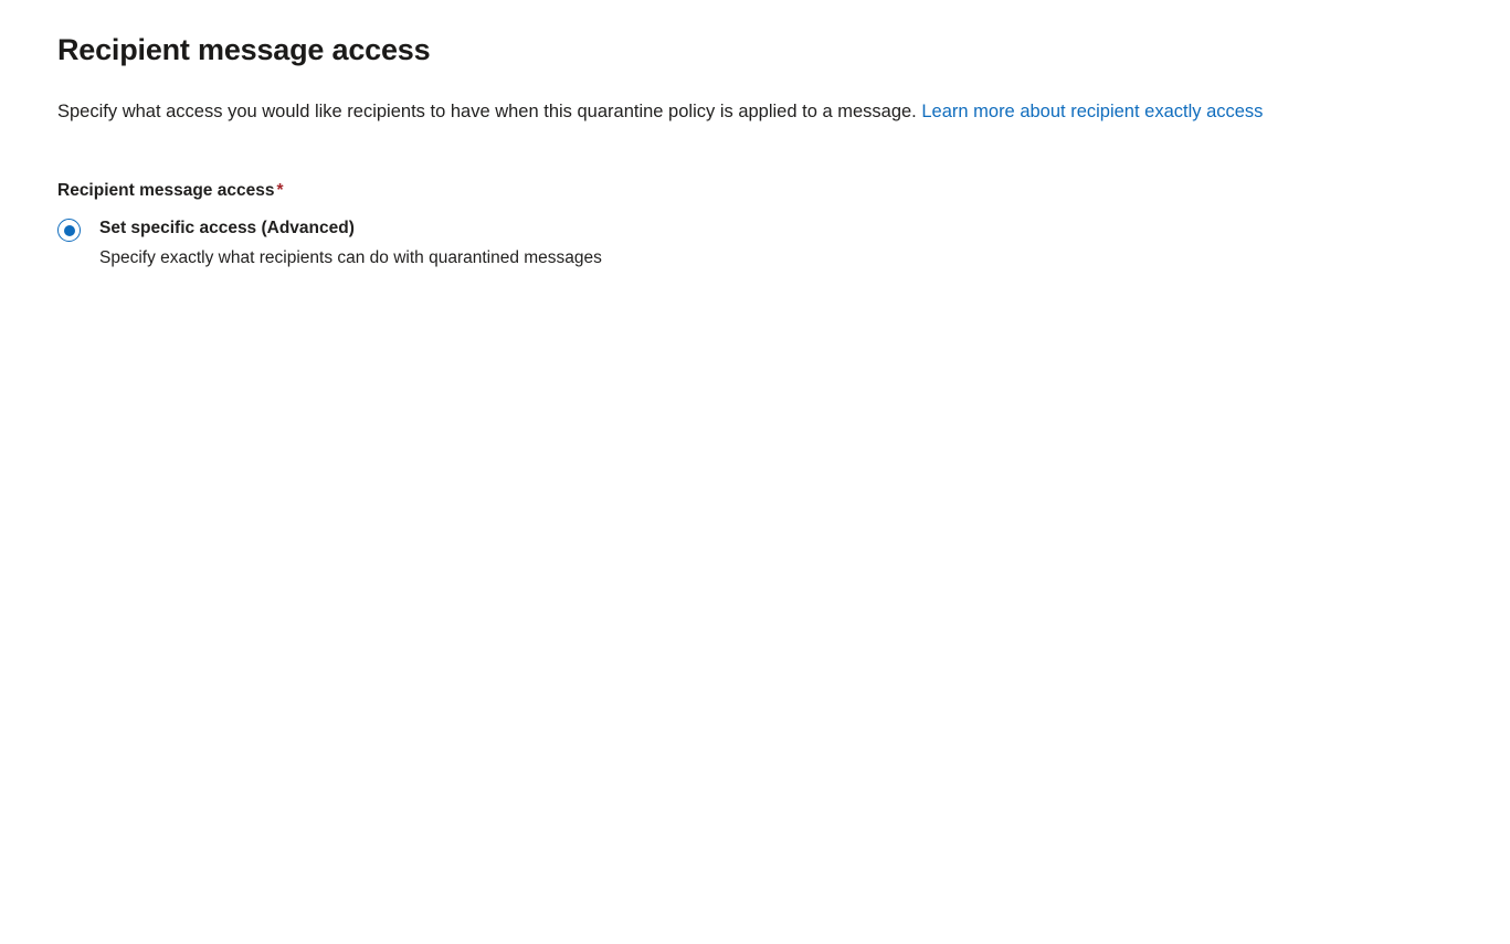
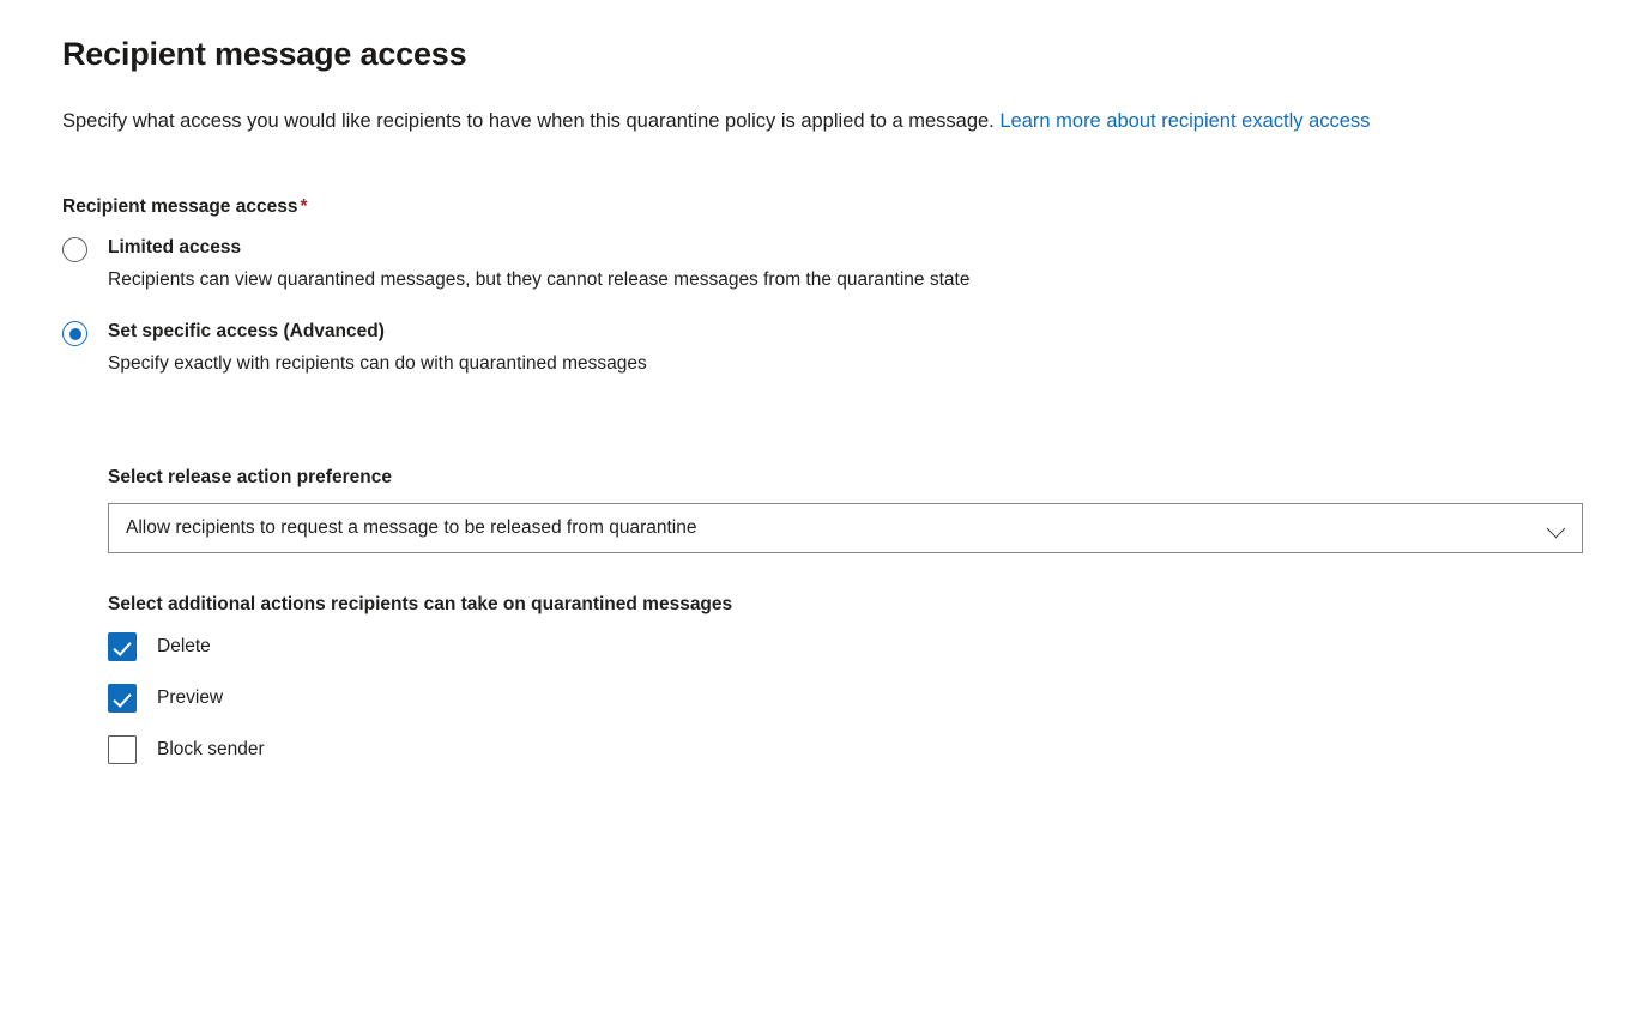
  Recipient message access
  Specify what access you would like recipients to have when this quarantine policy is applied to a message. Learn more about recipient exactly access
  Recipient message access*
+ Limited access
+ Recipients can view quarantined messages, but they cannot release messages from the quarantine state
  Set specific access (Advanced)
- Specify exactly what recipients can do with quarantined messages
+ Specify exactly with recipients can do with quarantined messages
+ Select release action preference
+ Allow recipients to request a message to be released from quarantine
+ Select additional actions recipients can take on quarantined messages
+ Delete
+ Preview
+ Block sender
